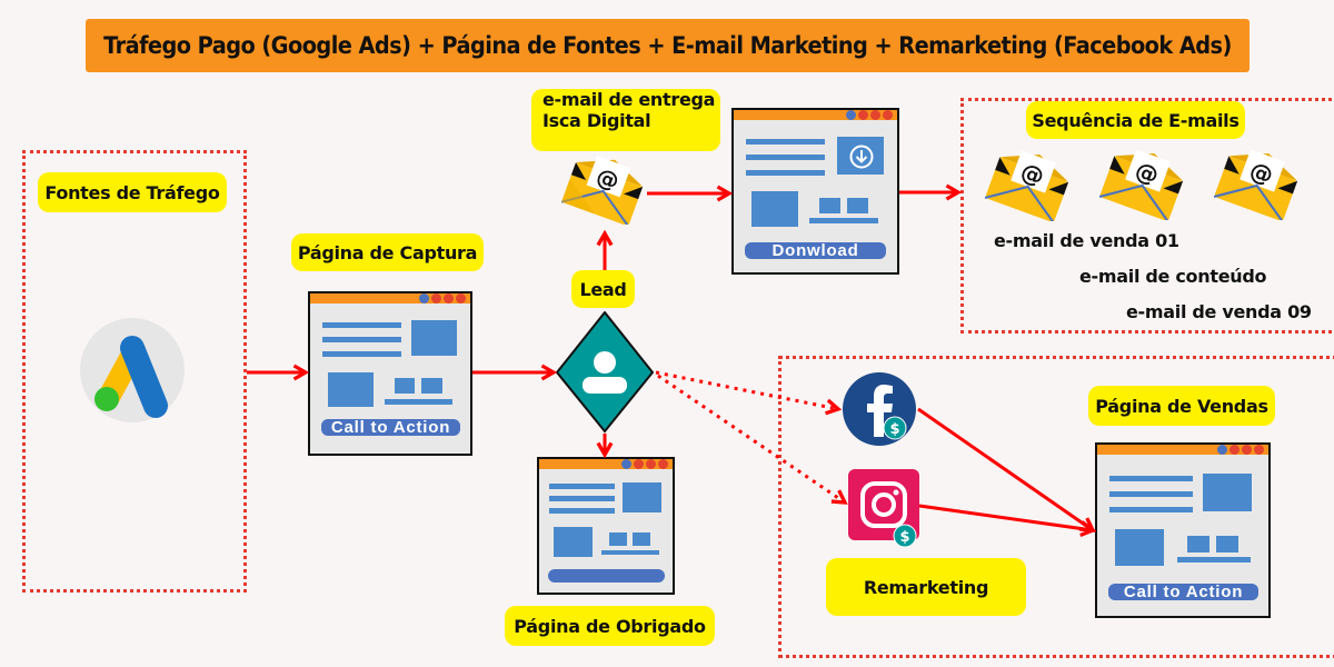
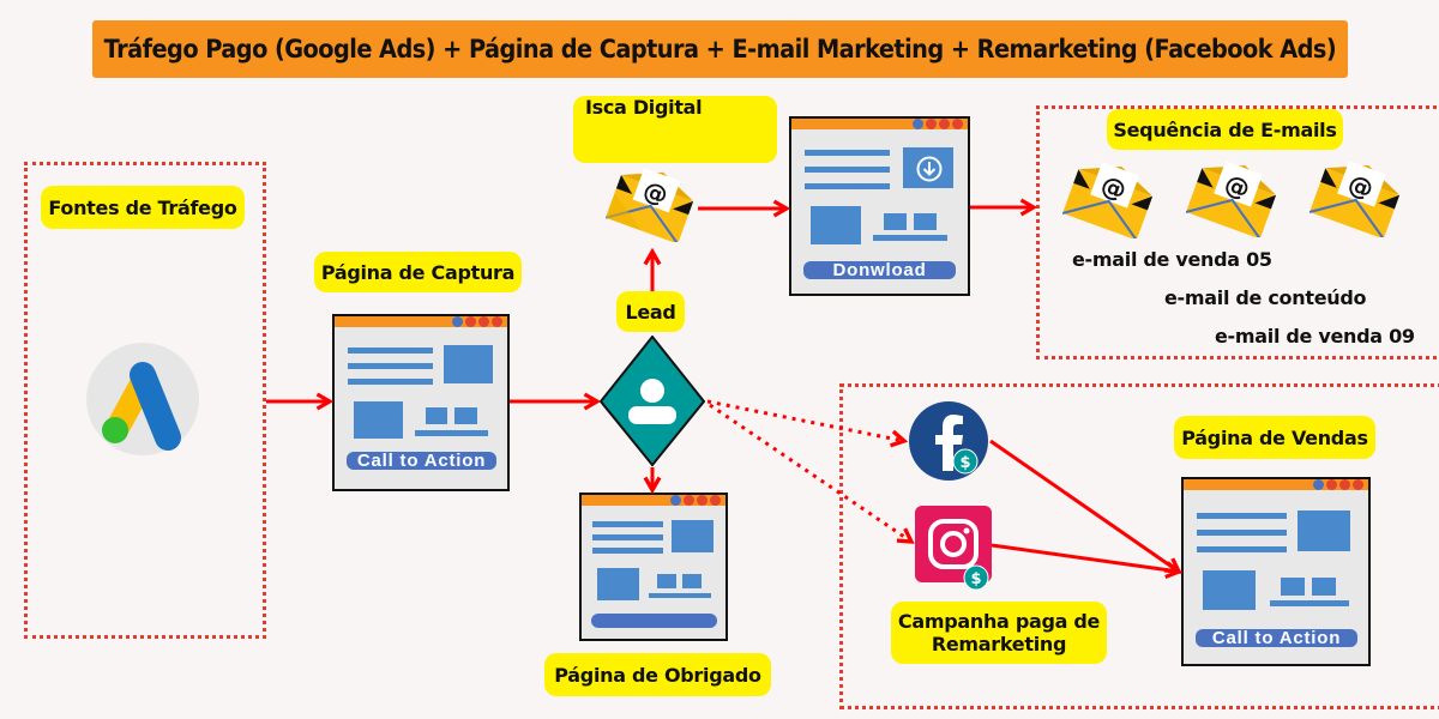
- Tráfego Pago (Google Ads) + Página de Fontes + E-mail Marketing + Remarketing (Facebook Ads)
+ Tráfego Pago (Google Ads) + Página de Captura + E-mail Marketing + Remarketing (Facebook Ads)
  Fontes de Tráfego
  Sequência de E-mails
  Página de Captura
  Call to Action
  Lead
- e-mail de entrega
  Isca Digital
  Donwload
- e-mail de venda 01
+ e-mail de venda 05
  e-mail de conteúdo
  e-mail de venda 09
  Página de Obrigado
  $
  $
+ Campanha paga de
  Remarketing
  Página de Vendas
  Call to Action
